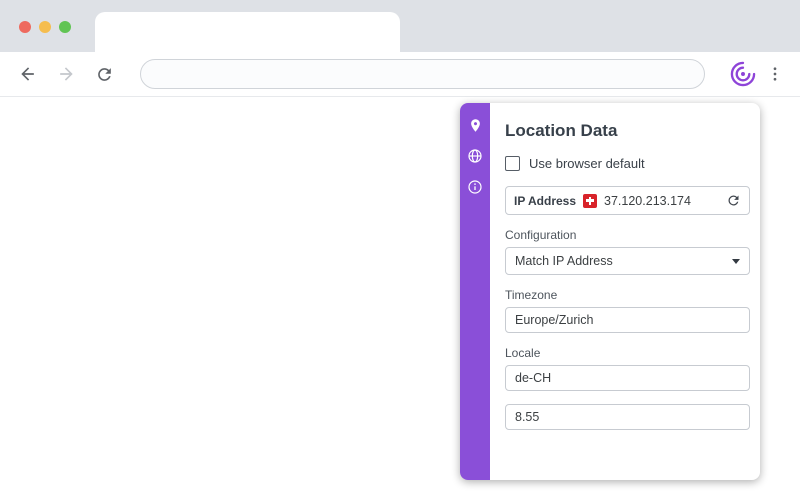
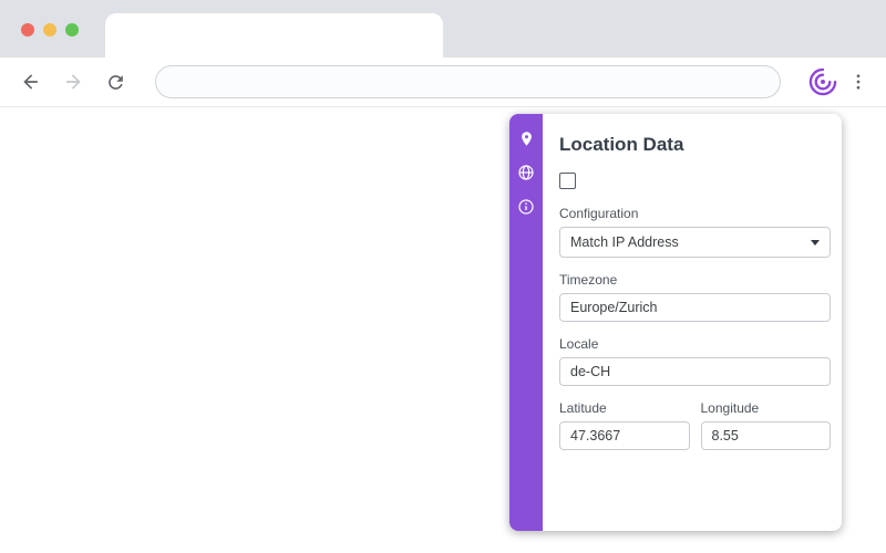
  Location Data
- Use browser default
- IP Address
- 37.120.213.174
  Configuration
  Match IP Address
  Timezone
  Europe/Zurich
  Locale
  de-CH
+ Latitude
+ 47.3667
+ Longitude
  8.55
